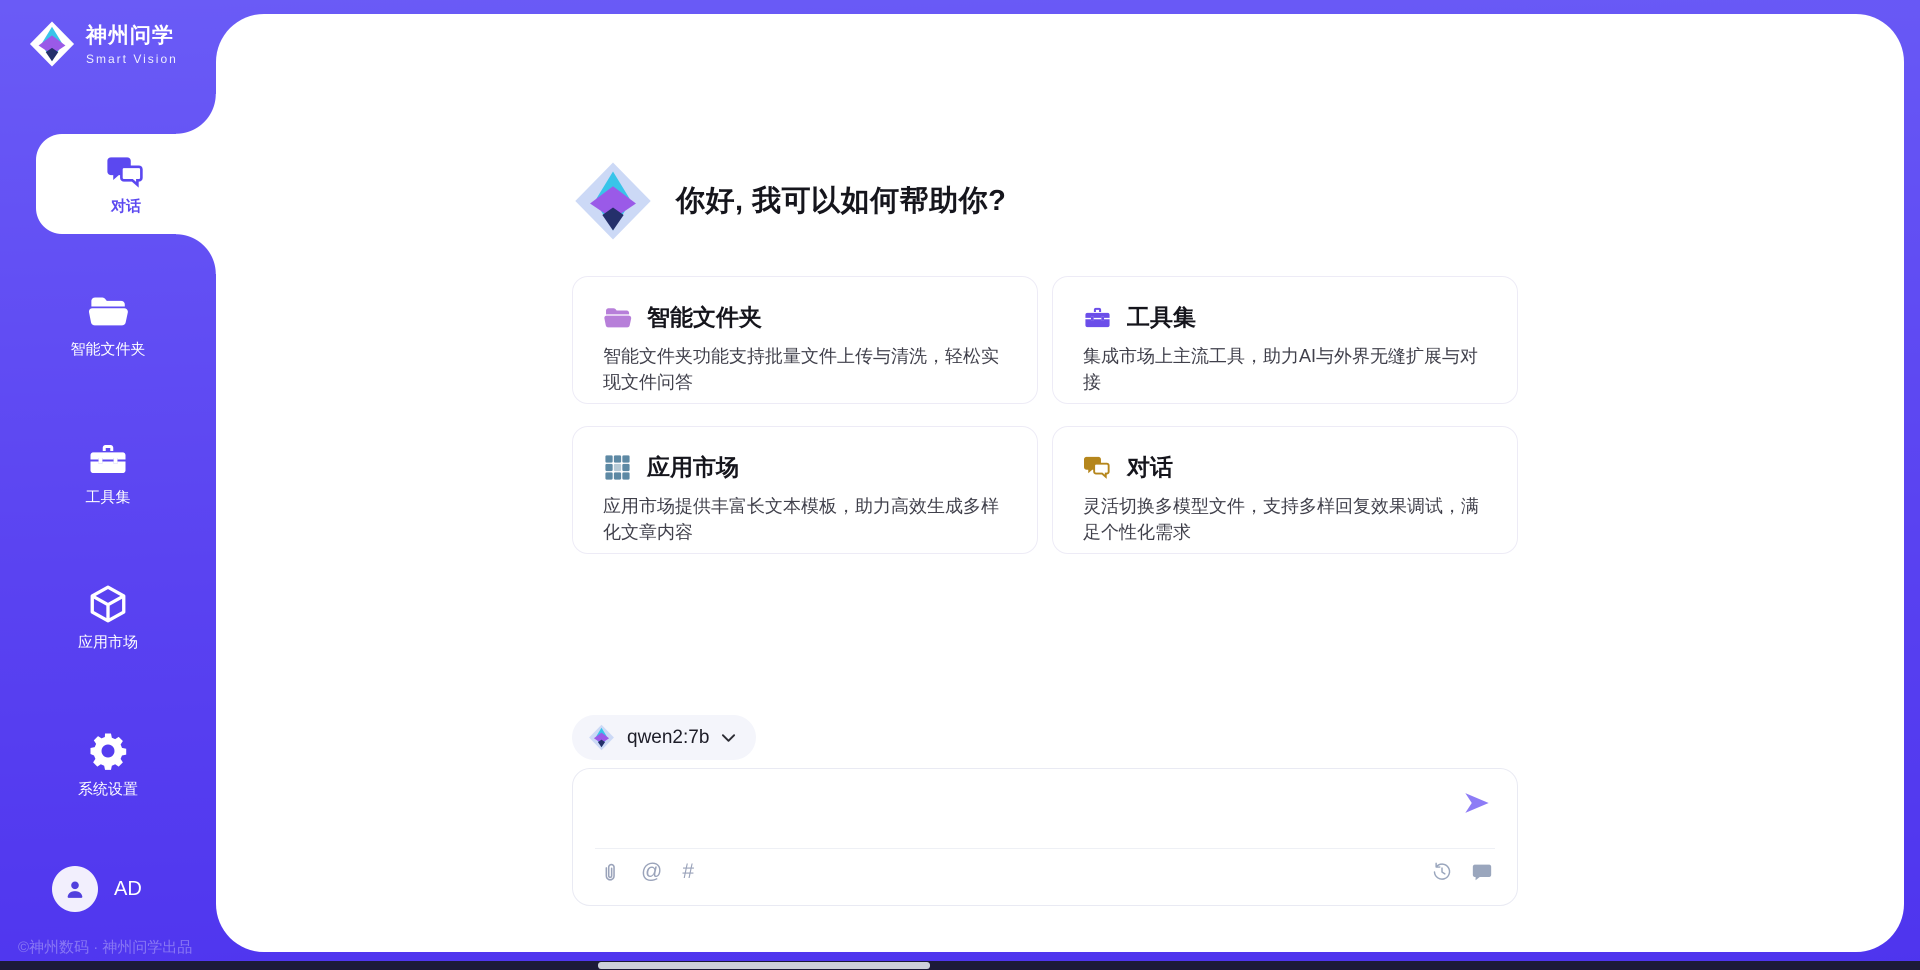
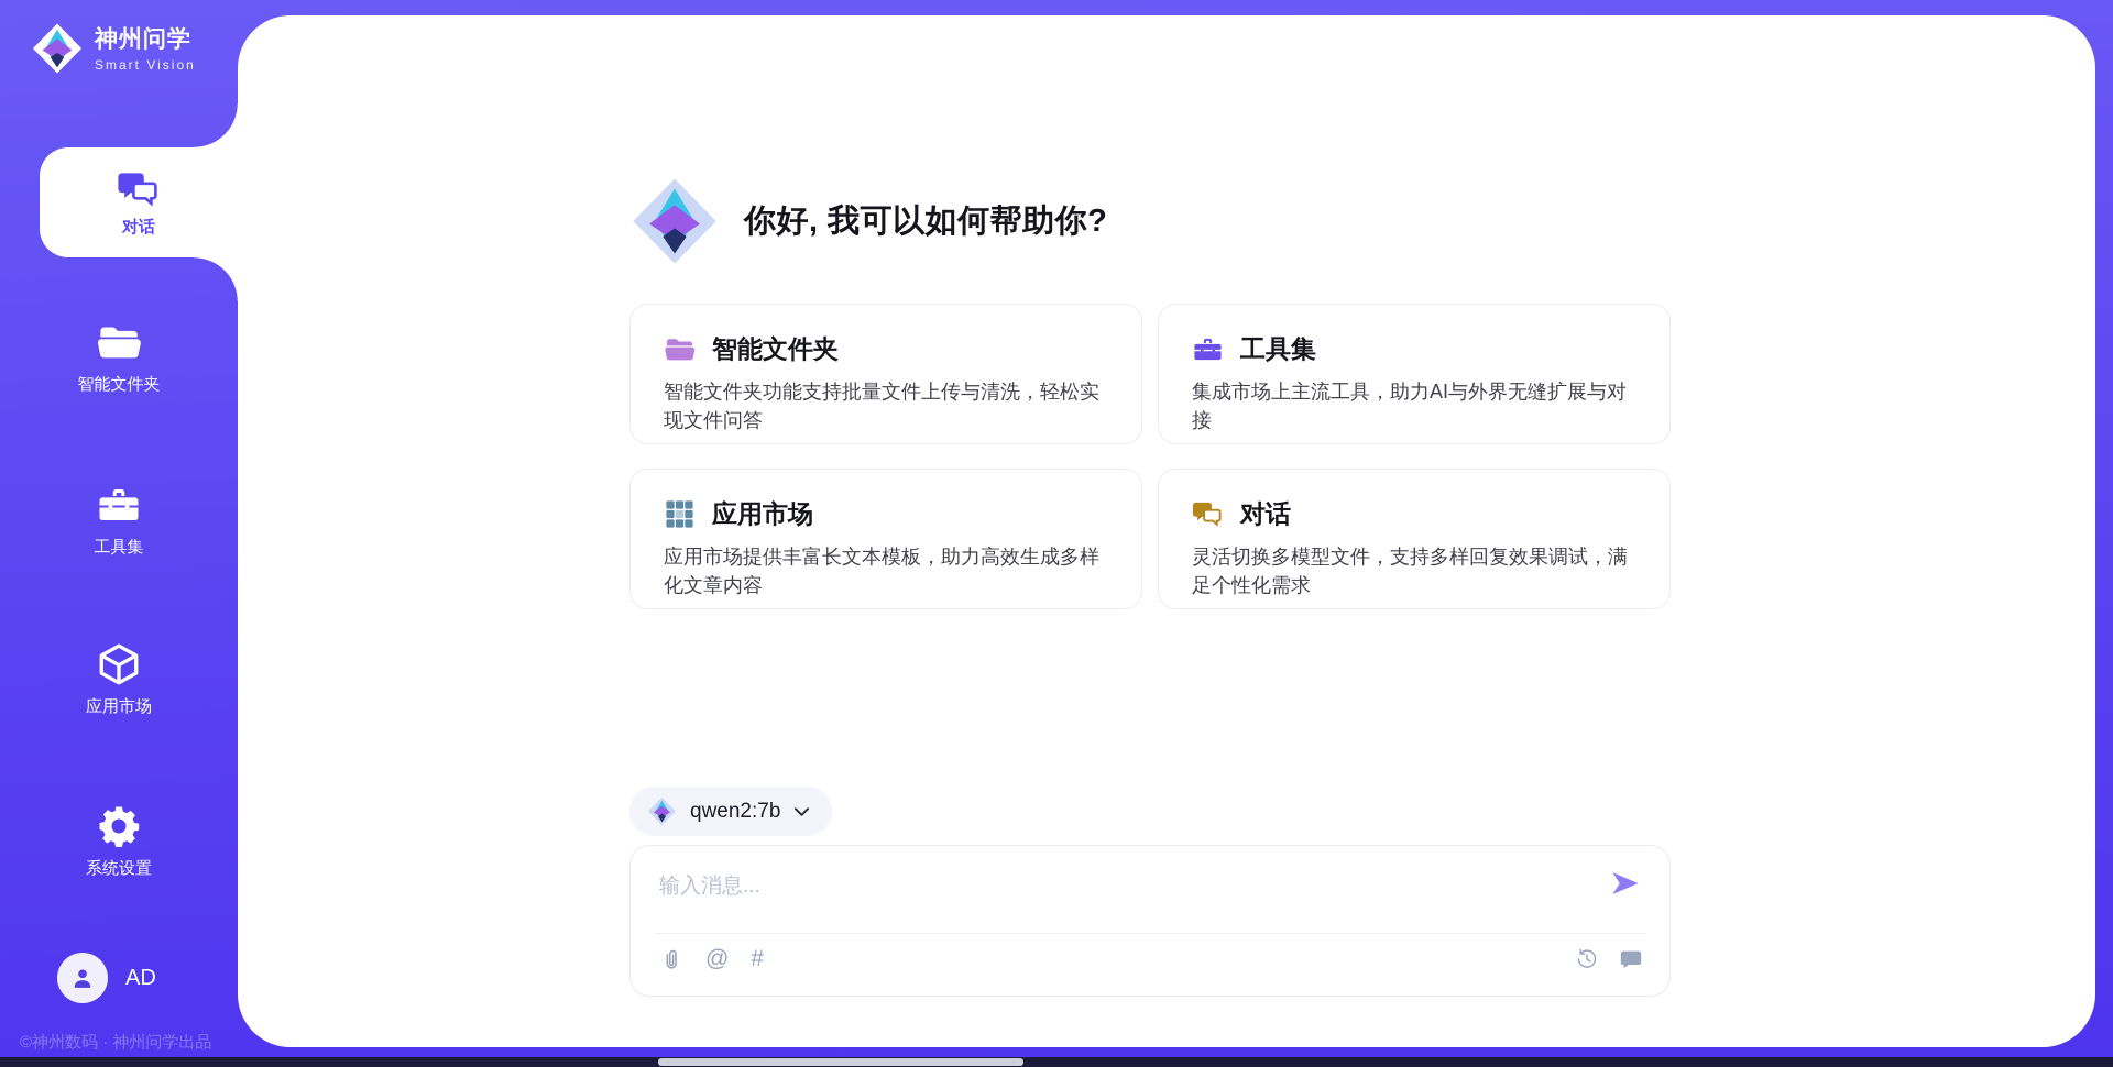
  神州问学
  Smart Vision
  对话
  智能文件夹
  工具集
  应用市场
  系统设置
  AD
  ©神州数码 · 神州问学出品
  你好, 我可以如何帮助你?
  智能文件夹
  智能文件夹功能支持批量文件上传与清洗，轻松实现文件问答
  工具集
  集成市场上主流工具，助力AI与外界无缝扩展与对接
  应用市场
  应用市场提供丰富长文本模板，助力高效生成多样化文章内容
  对话
  灵活切换多模型文件，支持多样回复效果调试，满足个性化需求
  qwen2:7b
+ 输入消息...
  @
  #
